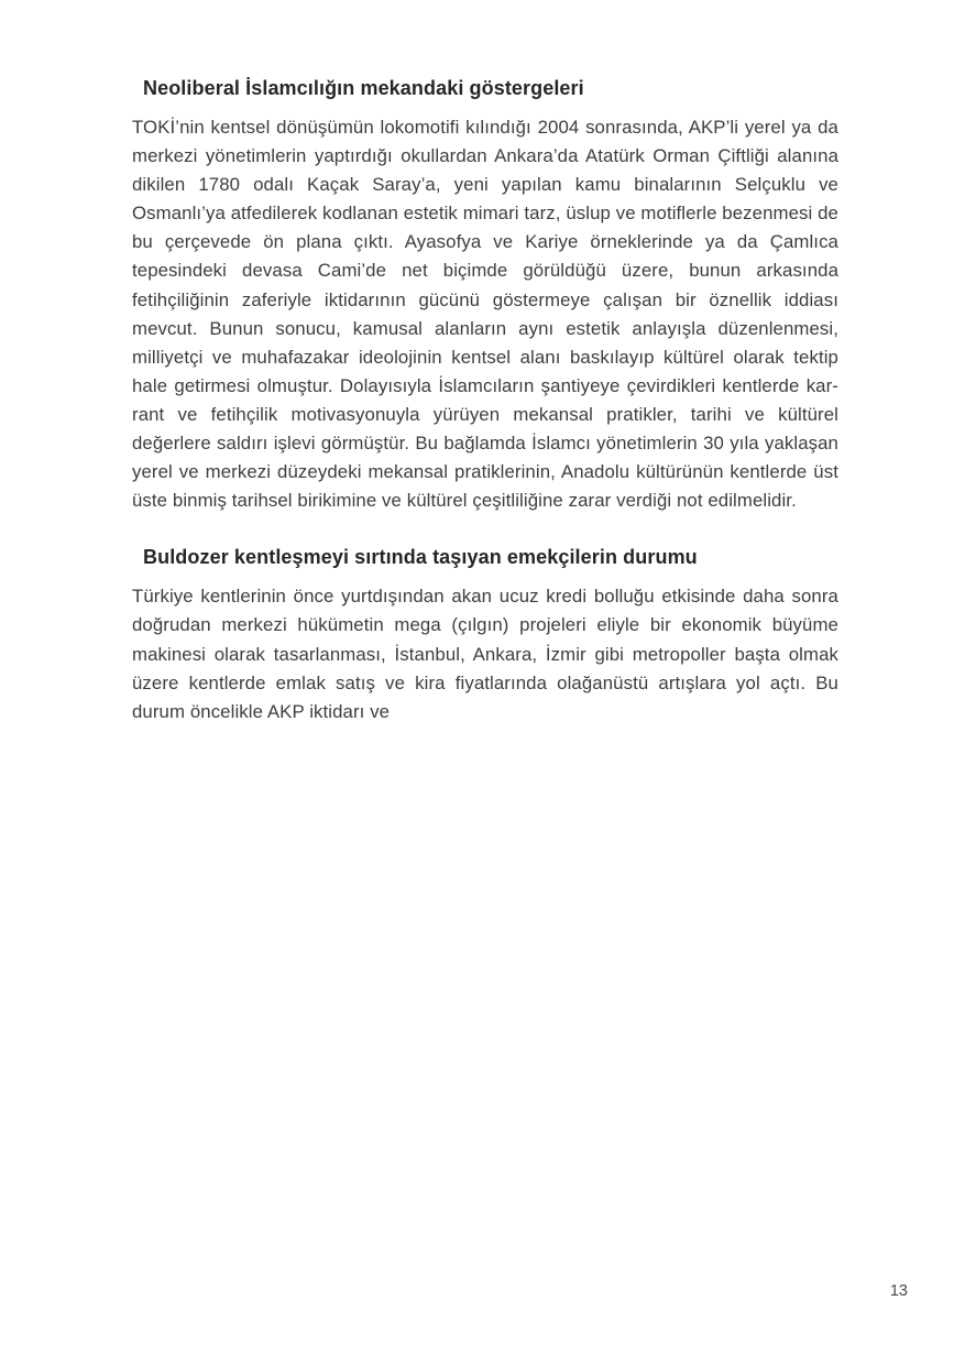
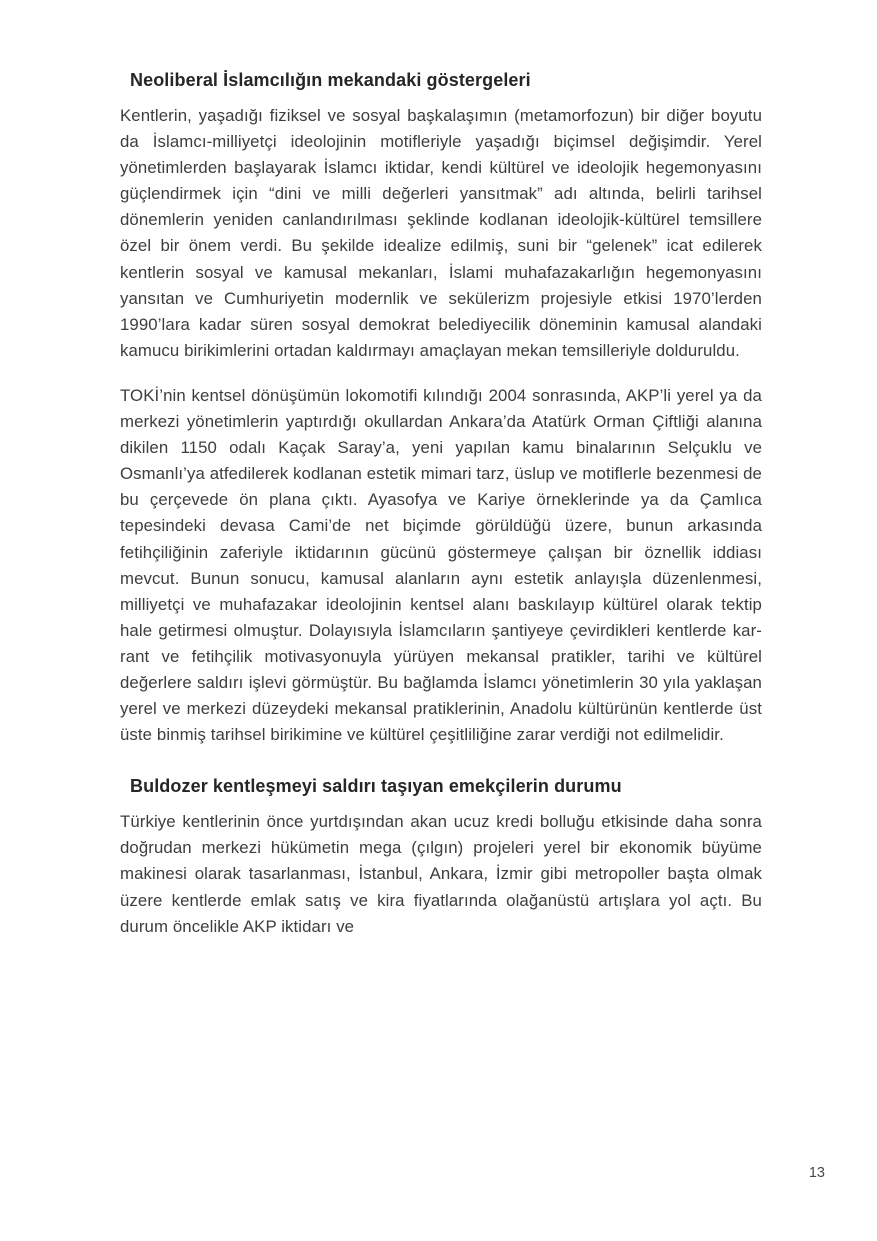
  Neoliberal İslamcılığın mekandaki göstergeleri
+ Kentlerin, yaşadığı fiziksel ve sosyal başkalaşımın (metamorfozun) bir diğer boyutu da İslamcı-milliyetçi ideolojinin motifleriyle yaşadığı biçimsel değişimdir. Yerel yönetimlerden başlayarak İslamcı iktidar, kendi kültürel ve ideolojik hegemonyasını güçlendirmek için “dini ve milli değerleri yansıtmak” adı altında, belirli tarihsel dönemlerin yeniden canlandırılması şeklinde kodlanan ideolojik-kültürel temsillere özel bir önem verdi. Bu şekilde idealize edilmiş, suni bir “gelenek” icat edilerek kentlerin sosyal ve kamusal mekanları, İslami muhafazakarlığın hegemonyasını yansıtan ve Cumhuriyetin modernlik ve sekülerizm projesiyle etkisi 1970’lerden 1990’lara kadar süren sosyal demokrat belediyecilik döneminin kamusal alandaki kamucu birikimlerini ortadan kaldırmayı amaçlayan mekan temsilleriyle dolduruldu.
- TOKİ’nin kentsel dönüşümün lokomotifi kılındığı 2004 sonrasında, AKP’li yerel ya da merkezi yönetimlerin yaptırdığı okullardan Ankara’da Atatürk Orman Çiftliği alanına dikilen 1780 odalı Kaçak Saray’a, yeni yapılan kamu binalarının Selçuklu ve Osmanlı’ya atfedilerek kodlanan estetik mimari tarz, üslup ve motiflerle bezenmesi de bu çerçevede ön plana çıktı. Ayasofya ve Kariye örneklerinde ya da Çamlıca tepesindeki devasa Cami’de net biçimde görüldüğü üzere, bunun arkasında fetihçiliğinin zaferiyle iktidarının gücünü göstermeye çalışan bir öznellik iddiası mevcut. Bunun sonucu, kamusal alanların aynı estetik anlayışla düzenlenmesi, milliyetçi ve muhafazakar ideolojinin kentsel alanı baskılayıp kültürel olarak tektip hale getirmesi olmuştur. Dolayısıyla İslamcıların şantiyeye çevirdikleri kentlerde kar-rant ve fetihçilik motivasyonuyla yürüyen mekansal pratikler, tarihi ve kültürel değerlere saldırı işlevi görmüştür. Bu bağlamda İslamcı yönetimlerin 30 yıla yaklaşan yerel ve merkezi düzeydeki mekansal pratiklerinin, Anadolu kültürünün kentlerde üst üste binmiş tarihsel birikimine ve kültürel çeşitliliğine zarar verdiği not edilmelidir.
+ TOKİ’nin kentsel dönüşümün lokomotifi kılındığı 2004 sonrasında, AKP’li yerel ya da merkezi yönetimlerin yaptırdığı okullardan Ankara’da Atatürk Orman Çiftliği alanına dikilen 1150 odalı Kaçak Saray’a, yeni yapılan kamu binalarının Selçuklu ve Osmanlı’ya atfedilerek kodlanan estetik mimari tarz, üslup ve motiflerle bezenmesi de bu çerçevede ön plana çıktı. Ayasofya ve Kariye örneklerinde ya da Çamlıca tepesindeki devasa Cami’de net biçimde görüldüğü üzere, bunun arkasında fetihçiliğinin zaferiyle iktidarının gücünü göstermeye çalışan bir öznellik iddiası mevcut. Bunun sonucu, kamusal alanların aynı estetik anlayışla düzenlenmesi, milliyetçi ve muhafazakar ideolojinin kentsel alanı baskılayıp kültürel olarak tektip hale getirmesi olmuştur. Dolayısıyla İslamcıların şantiyeye çevirdikleri kentlerde kar-rant ve fetihçilik motivasyonuyla yürüyen mekansal pratikler, tarihi ve kültürel değerlere saldırı işlevi görmüştür. Bu bağlamda İslamcı yönetimlerin 30 yıla yaklaşan yerel ve merkezi düzeydeki mekansal pratiklerinin, Anadolu kültürünün kentlerde üst üste binmiş tarihsel birikimine ve kültürel çeşitliliğine zarar verdiği not edilmelidir.
- Buldozer kentleşmeyi sırtında taşıyan emekçilerin durumu
+ Buldozer kentleşmeyi saldırı taşıyan emekçilerin durumu
- Türkiye kentlerinin önce yurtdışından akan ucuz kredi bolluğu etkisinde daha sonra doğrudan merkezi hükümetin mega (çılgın) projeleri eliyle bir ekonomik büyüme makinesi olarak tasarlanması, İstanbul, Ankara, İzmir gibi metropoller başta olmak üzere kentlerde emlak satış ve kira fiyatlarında olağanüstü artışlara yol açtı. Bu durum öncelikle AKP iktidarı ve
+ Türkiye kentlerinin önce yurtdışından akan ucuz kredi bolluğu etkisinde daha sonra doğrudan merkezi hükümetin mega (çılgın) projeleri yerel bir ekonomik büyüme makinesi olarak tasarlanması, İstanbul, Ankara, İzmir gibi metropoller başta olmak üzere kentlerde emlak satış ve kira fiyatlarında olağanüstü artışlara yol açtı. Bu durum öncelikle AKP iktidarı ve
  13
